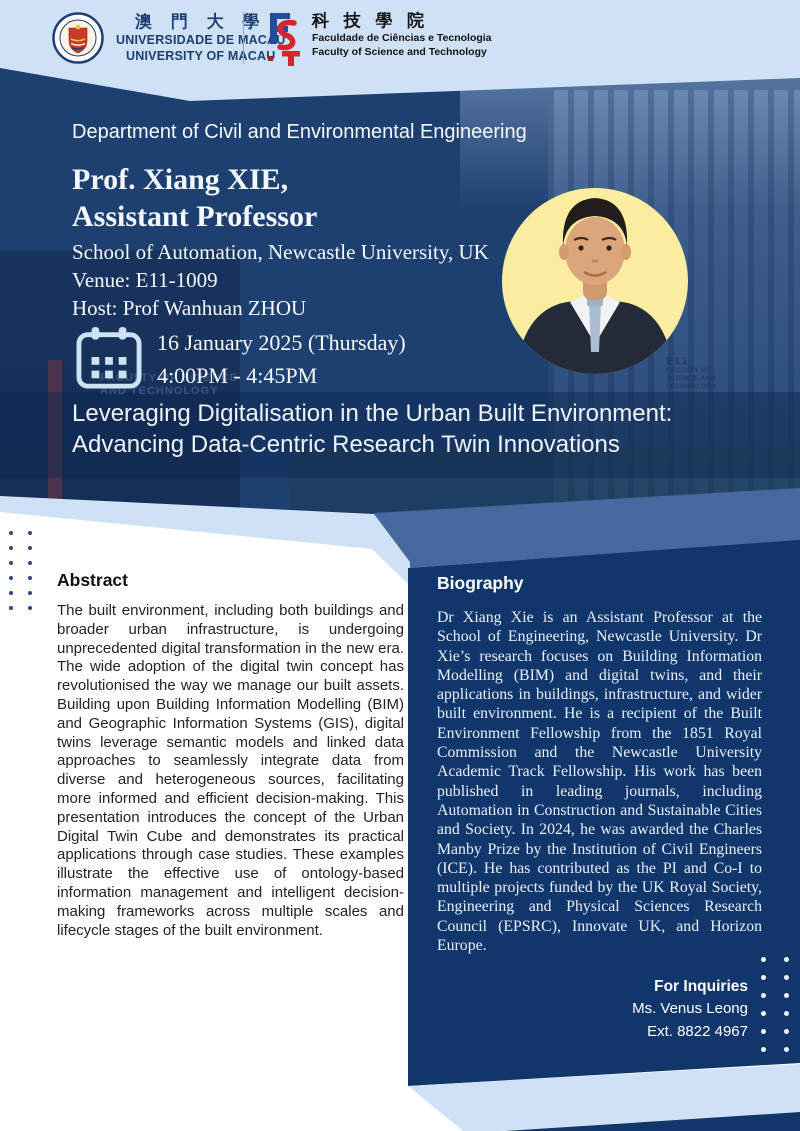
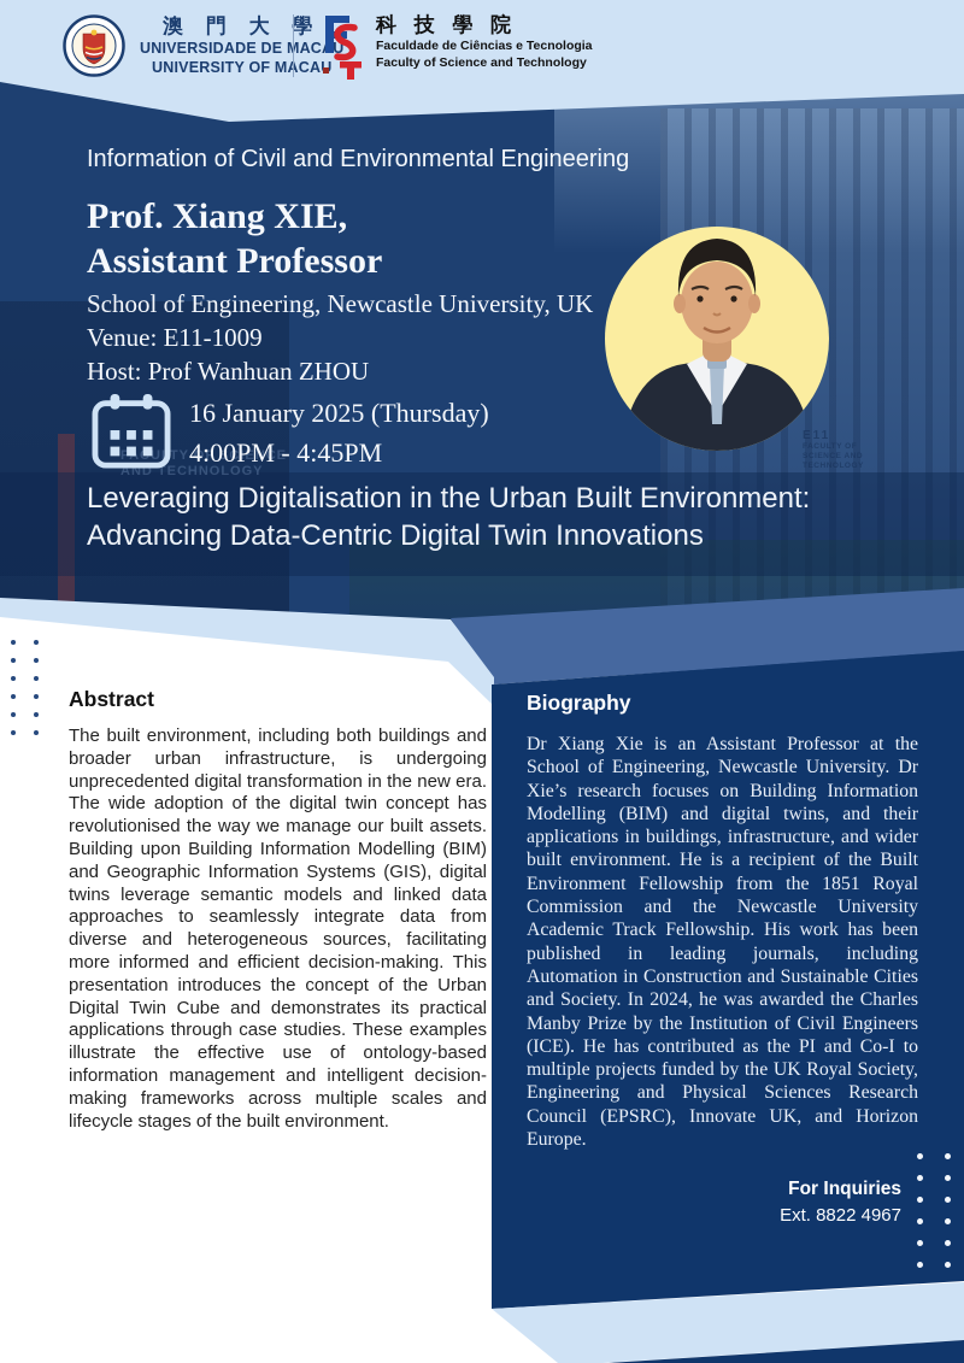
  FUTY OF SCIENCE
  AND TECHNOLOGY
  E11
  澳 門 大 學
  UNIVERSIDADE DEACU
  UNIVERSITY OF MCA
  科 技 學 院
  Faculdade de Ciências e Tecnologia
  Faculty of Science and Technology
- Department of Civil and Environmental Engineering
+ Information of Civil and Environmental Engineering
  Prof. Xiang XIE,
  Assistant Professor
- School of Automation, Newcastle University, UK
+ School of Engineering, Newcastle University, UK
  Venue: E11-1009
  Host: Prof Wanhuan ZHOU
  16 January 2025 (Thursday)
  4:00PM - 4:45PM
  Leveraging Digitalisation in the Urban Built Environment:
- Advancing Data-Centric Research Twin Innovations
+ Advancing Data-Centric Digital Twin Innovations
  Abstract
  The built environment, including both buildings and broader urban infrastructure, is undergoing unprecedented digital transformation in the new era. The wide adoption of the digital twin concept has revolutionised the way we manage our built assets. Building upon Building Information Modelling (BIM) and Geographic Information Systems (GIS), digital twins leverage semantic models and linked data approaches to seamlessly integrate data from diverse and heterogeneous sources, facilitating more informed and efficient decision-making. This presentation introduces the concept of the Urban Digital Twin Cube and demonstrates its practical applications through case studies. These examples illustrate the effective use of ontology-based information management and intelligent decision-making frameworks across multiple scales and lifecycle stages of the built environment.
  Biography
  Dr Xiang Xie is an Assistant Professor at the School of Engineering, Newcastle University. Dr Xie’s research focuses on Building Information Modelling (BIM) and digital twins, and their applications in buildings, infrastructure, and wider built environment. He is a recipient of the Built Environment Fellowship from the 1851 Royal Commission and the Newcastle University Academic Track Fellowship. His work has been published in leading journals, including Automation in Construction and Sustainable Cities and Society. In 2024, he was awarded the Charles Manby Prize by the Institution of Civil Engineers (ICE). He has contributed as the PI and Co-I to multiple projects funded by the UK Royal Society, Engineering and Physical Sciences Research Council (EPSRC), Innovate UK, and Horizon Europe.
  For Inquiries
- Ms. Venus Leong
  Ext. 8822 4967
